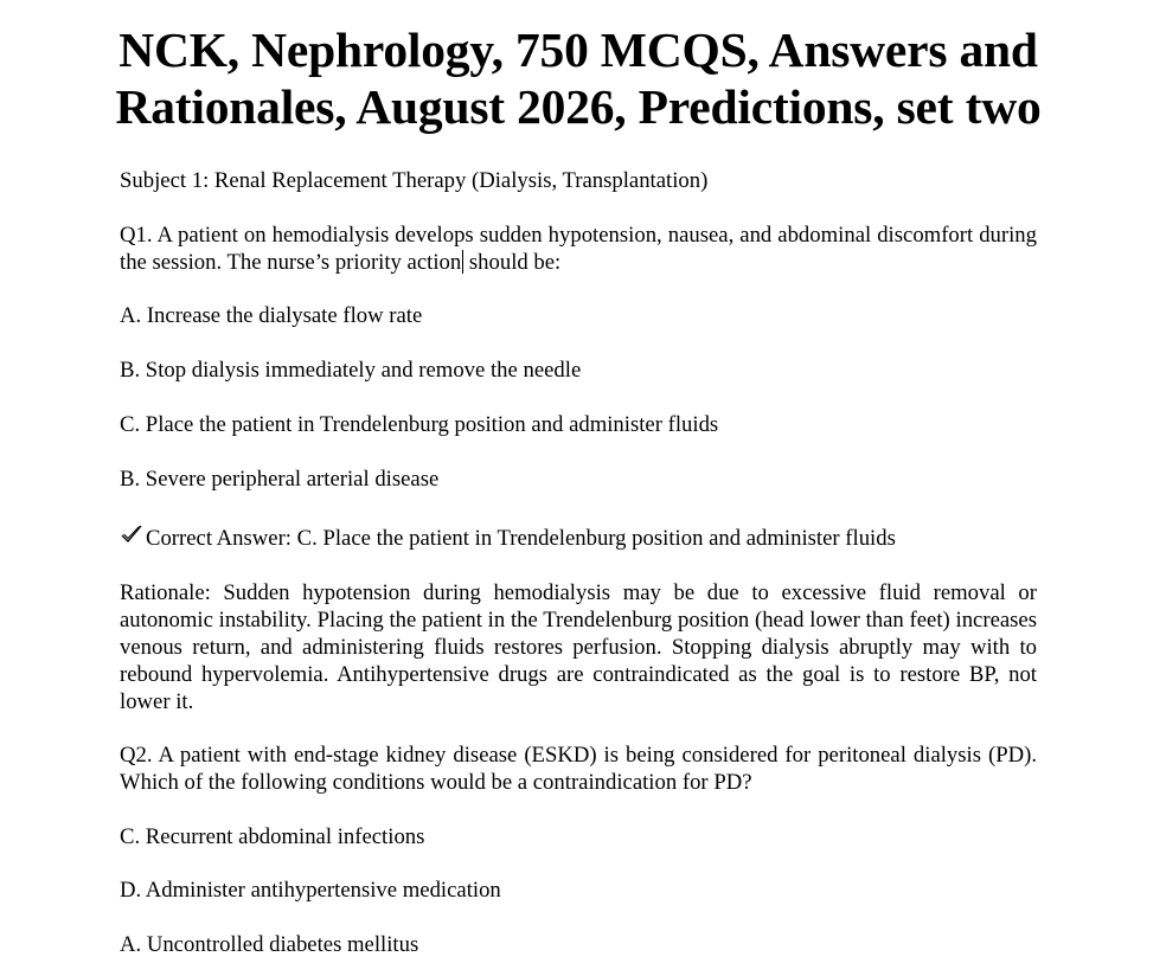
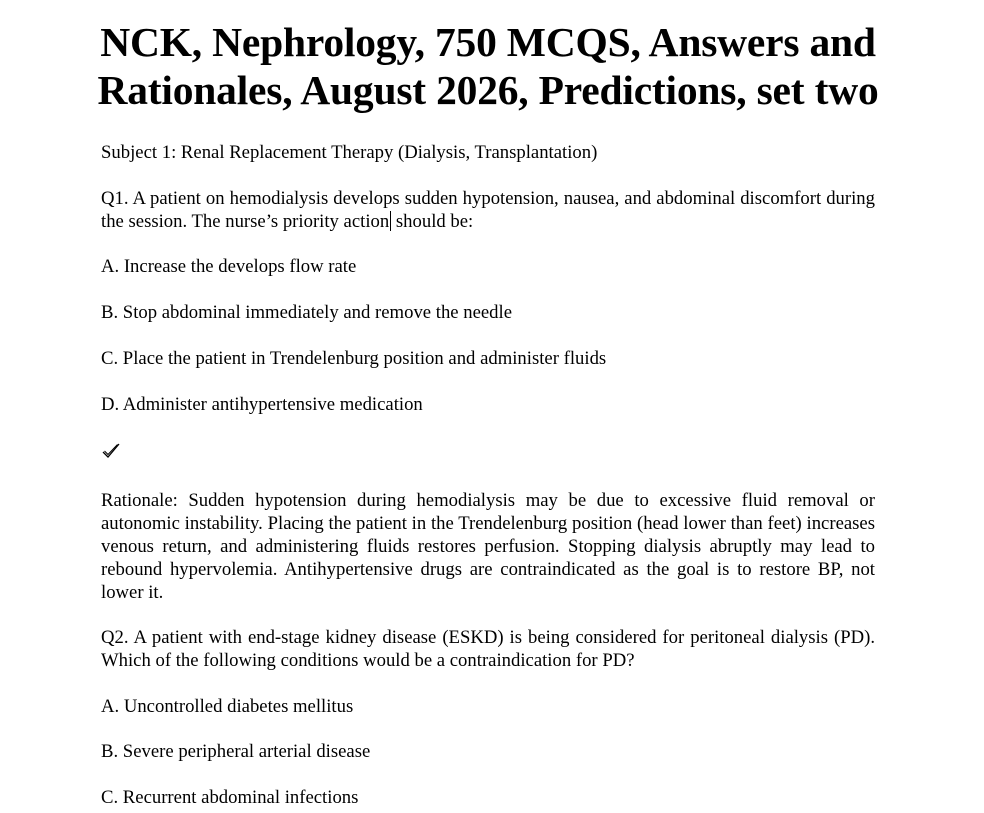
  NCK, Nephrology, 750 MCQS, Answers and Rationales, August 2026, Predictions, set two
  Subject 1: Renal Replacement Therapy (Dialysis, Transplantation)
  Q1. A patient on hemodialysis develops sudden hypotension, nausea, and abdominal discomfort during the session. The nurse’s priority action should be:
- A. Increase the dialysate flow rate
+ A. Increase the develops flow rate
- B. Stop dialysis immediately and remove the needle
+ B. Stop abdominal immediately and remove the needle
  C. Place the patient in Trendelenburg position and administer fluids
- B. Severe peripheral arterial disease
+ D. Administer antihypertensive medication
- Correct Answer: C. Place the patient in Trendelenburg position and administer fluids
- Rationale: Sudden hypotension during hemodialysis may be due to excessive fluid removal or autonomic instability. Placing the patient in the Trendelenburg position (head lower than feet) increases venous return, and administering fluids restores perfusion. Stopping dialysis abruptly may with to rebound hypervolemia. Antihypertensive drugs are contraindicated as the goal is to restore BP, not lower it.
+ Rationale: Sudden hypotension during hemodialysis may be due to excessive fluid removal or autonomic instability. Placing the patient in the Trendelenburg position (head lower than feet) increases venous return, and administering fluids restores perfusion. Stopping dialysis abruptly may lead to rebound hypervolemia. Antihypertensive drugs are contraindicated as the goal is to restore BP, not lower it.
  Q2. A patient with end-stage kidney disease (ESKD) is being considered for peritoneal dialysis (PD). Which of the following conditions would be a contraindication for PD?
- C. Recurrent abdominal infections
+ A. Uncontrolled diabetes mellitus
- D. Administer antihypertensive medication
+ B. Severe peripheral arterial disease
- A. Uncontrolled diabetes mellitus
+ C. Recurrent abdominal infections
